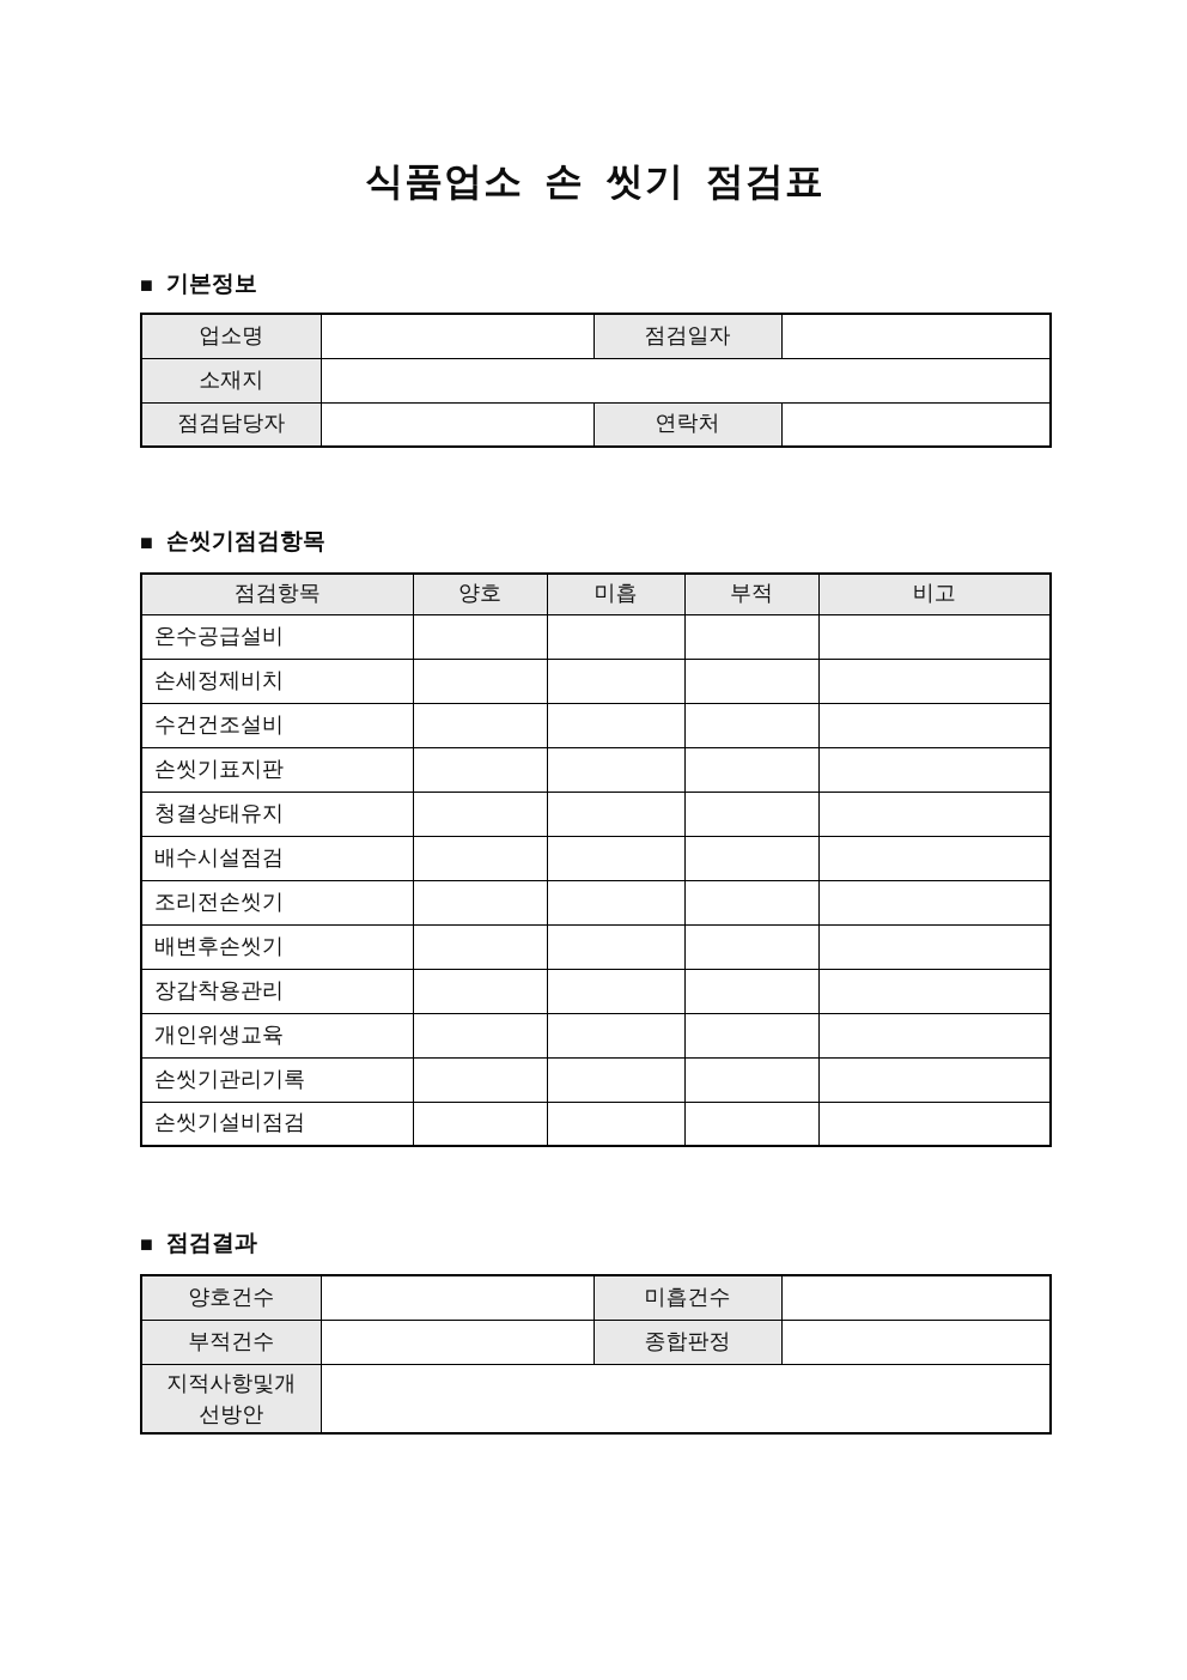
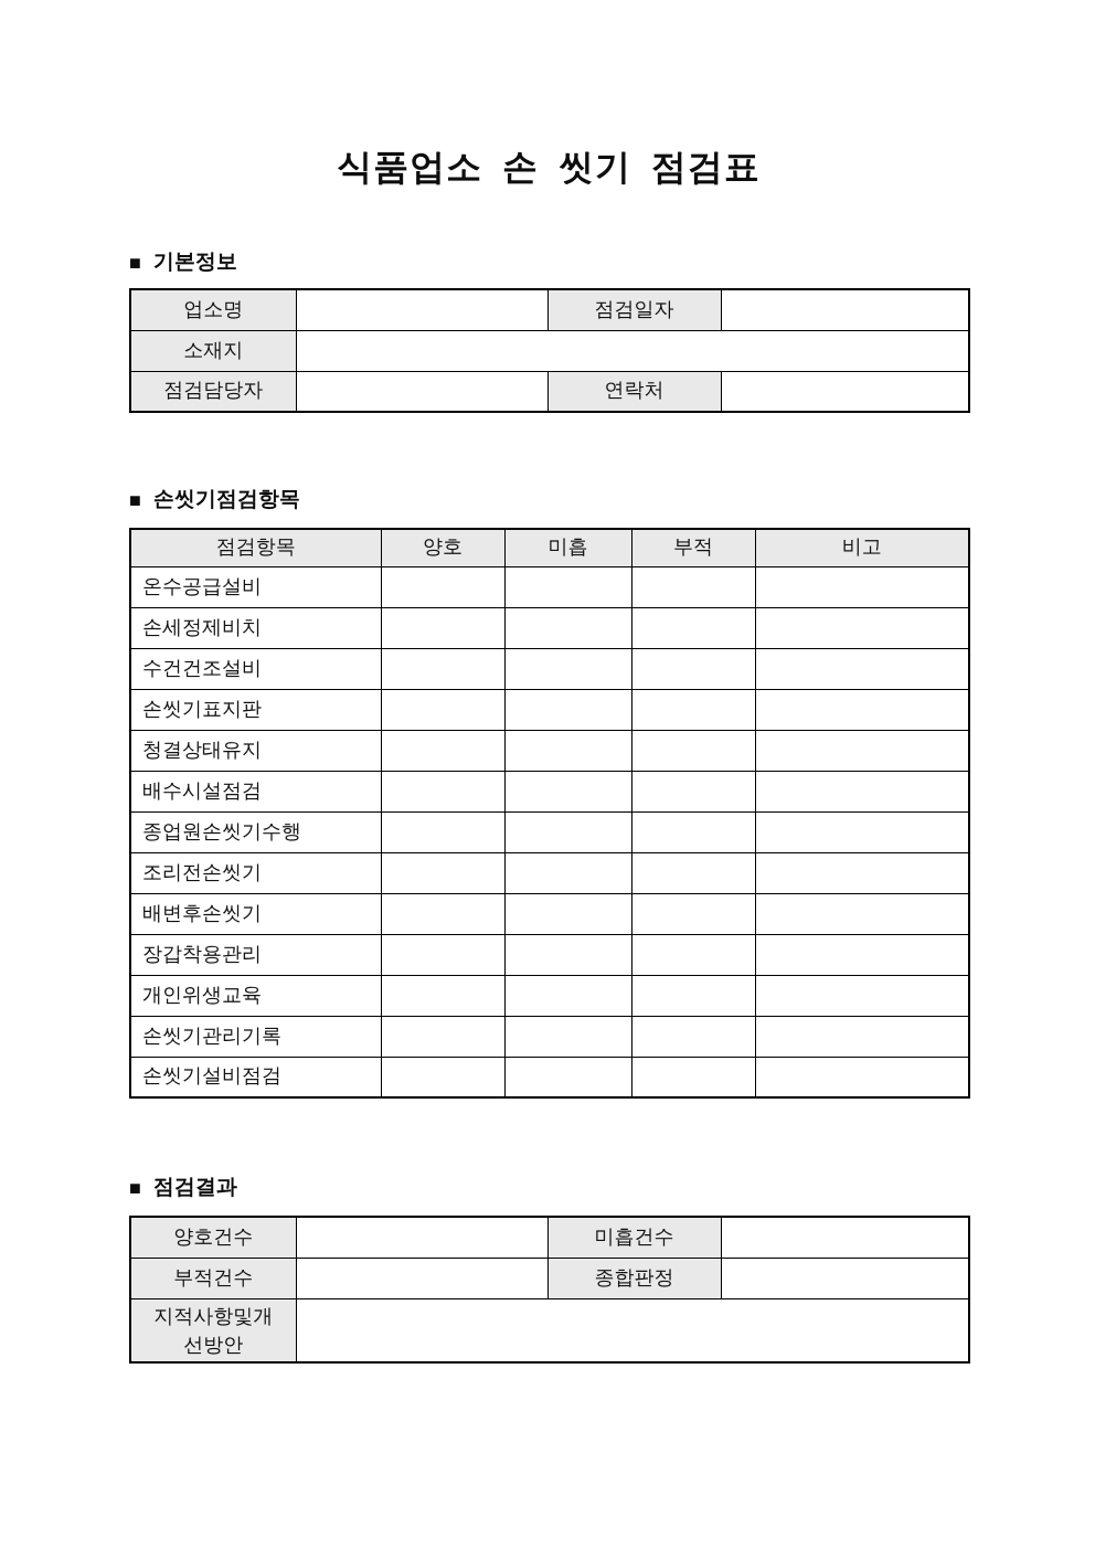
  식품업소 손 씻기 점검표
  ■
  기본정보
  업소명		점검일자
  소재지
  점검담당자		연락처
  ■
  손씻기점검항목
  점검항목	양호	미흡	부적	비고
  온수공급설비
  손세정제비치
  수건건조설비
  손씻기표지판
  청결상태유지
  배수시설점검
+ 종업원손씻기수행
  조리전손씻기
  배변후손씻기
  장갑착용관리
  개인위생교육
  손씻기관리기록
  손씻기설비점검
  ■
  점검결과
  양호건수		미흡건수
  부적건수		종합판정
  지적사항및개선방안
